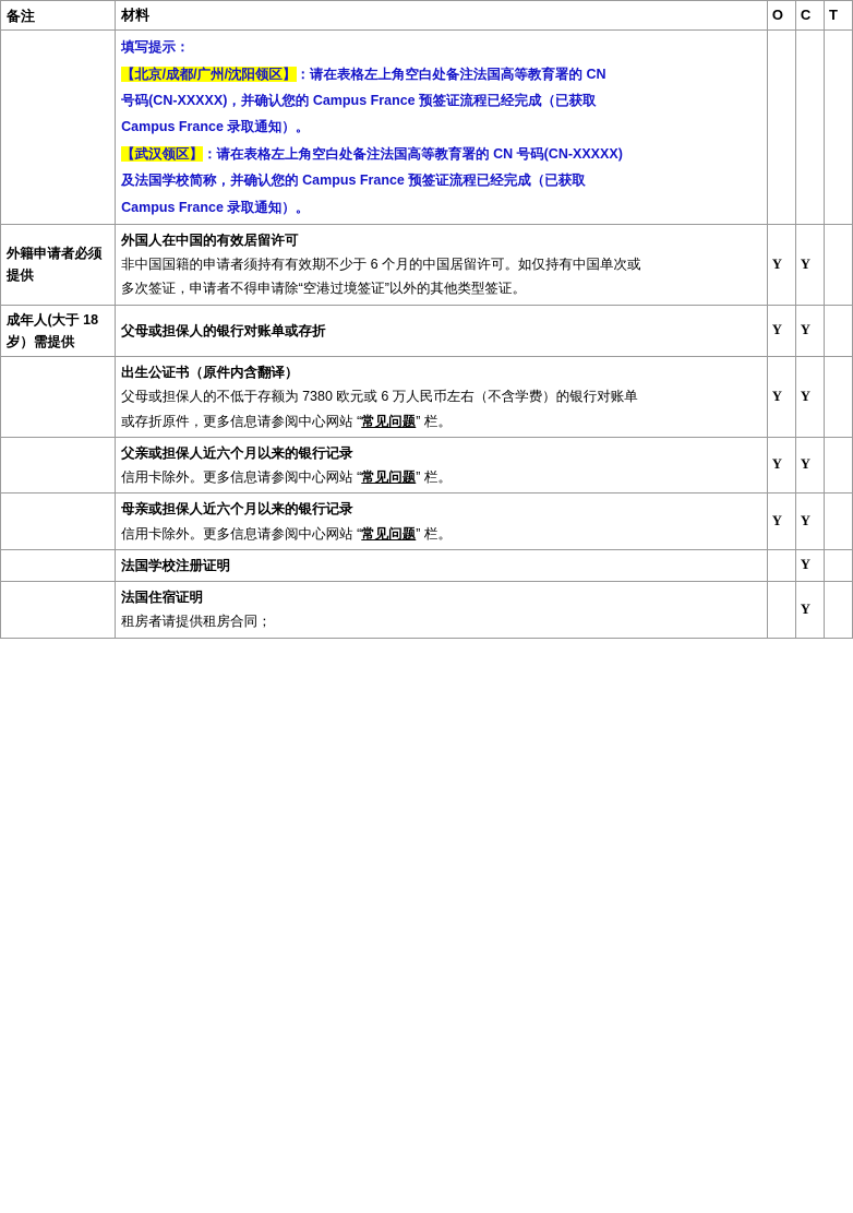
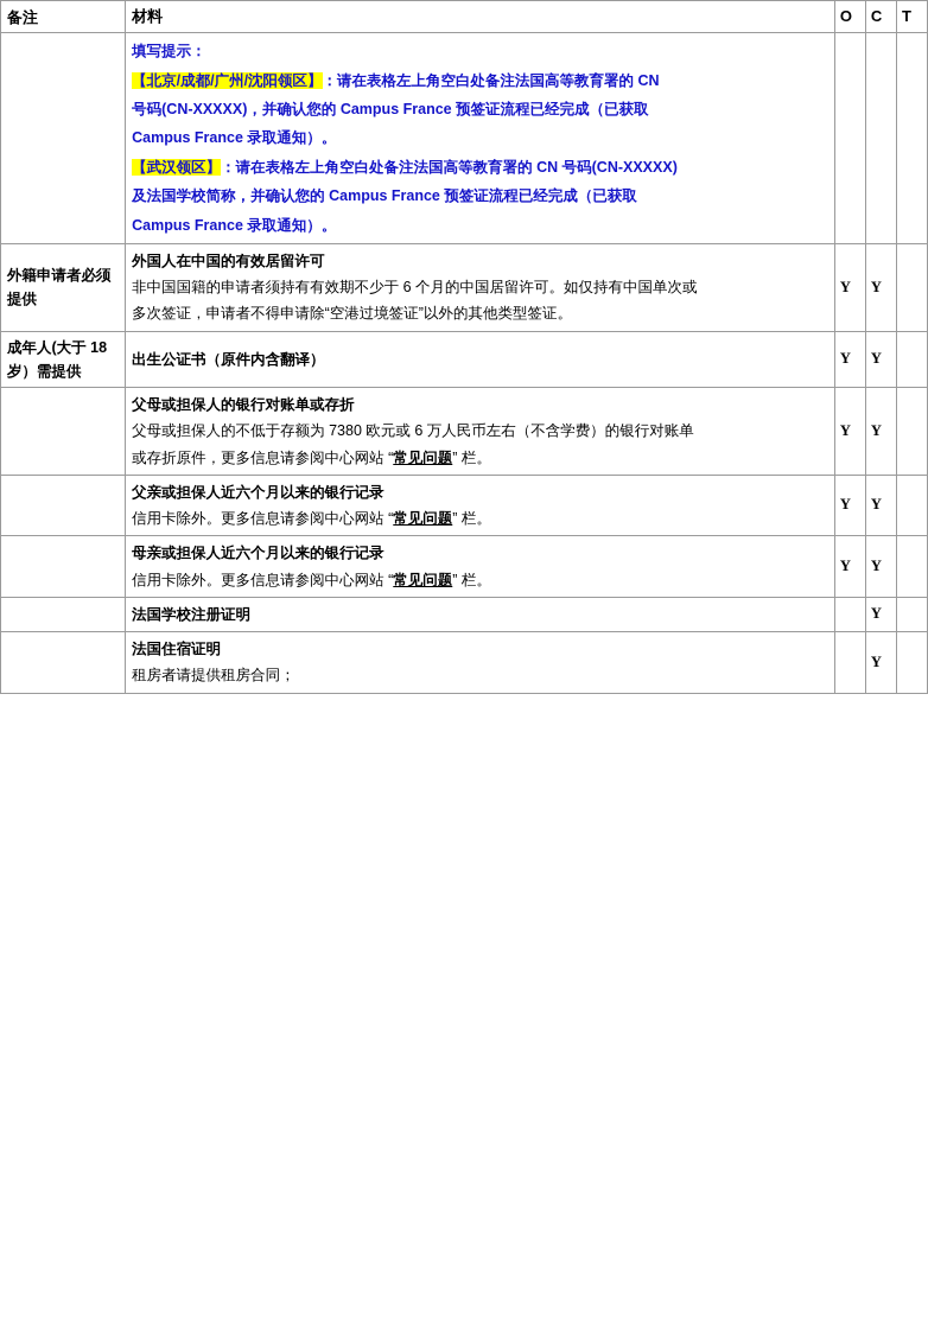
  备注	材料	O	C	T
  	填写提示： 【北京/成都/广州/沈阳领区】：请在表格左上角空白处备注法国高等教育署的 CN 号码(CN-XXXXX)，并确认您的 Campus France 预签证流程已经完成（已获取 Campus France 录取通知）。 【武汉领区】：请在表格左上角空白处备注法国高等教育署的 CN 号码(CN-XXXXX) 及法国学校简称，并确认您的 Campus France 预签证流程已经完成（已获取 Campus France 录取通知）。
  外籍申请者必须提供	外国人在中国的有效居留许可 非中国国籍的申请者须持有有效期不少于 6 个月的中国居留许可。如仅持有中国单次或 多次签证，申请者不得申请除“空港过境签证”以外的其他类型签证。	Y	Y
- 成年人(大于 18 岁）需提供	父母或担保人的银行对账单或存折	Y	Y
+ 成年人(大于 18 岁）需提供	出生公证书（原件内含翻译）	Y	Y
- 	出生公证书（原件内含翻译） 父母或担保人的不低于存额为 7380 欧元或 6 万人民币左右（不含学费）的银行对账单 或存折原件，更多信息请参阅中心网站 “常见问题” 栏。	Y	Y
+ 	父母或担保人的银行对账单或存折 父母或担保人的不低于存额为 7380 欧元或 6 万人民币左右（不含学费）的银行对账单 或存折原件，更多信息请参阅中心网站 “常见问题” 栏。	Y	Y
  	父亲或担保人近六个月以来的银行记录 信用卡除外。更多信息请参阅中心网站 “常见问题” 栏。	Y	Y
  	母亲或担保人近六个月以来的银行记录 信用卡除外。更多信息请参阅中心网站 “常见问题” 栏。	Y	Y
  	法国学校注册证明		Y
  	法国住宿证明 租房者请提供租房合同；		Y
